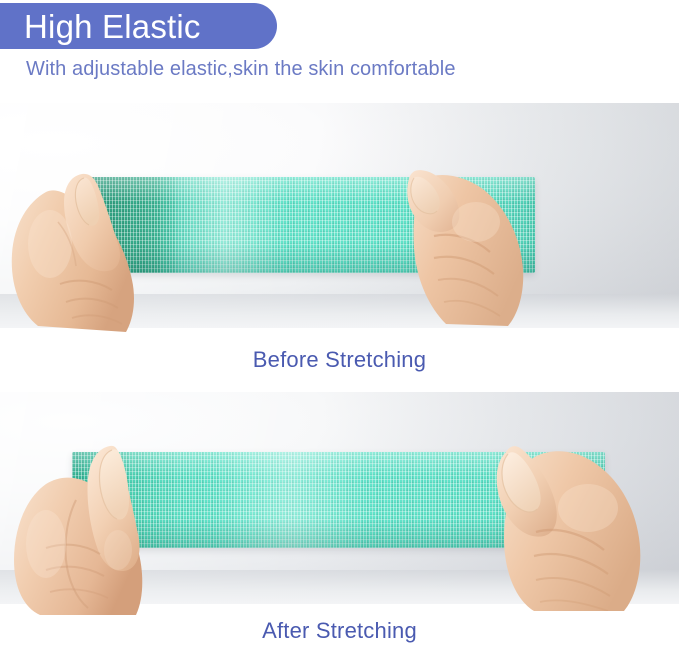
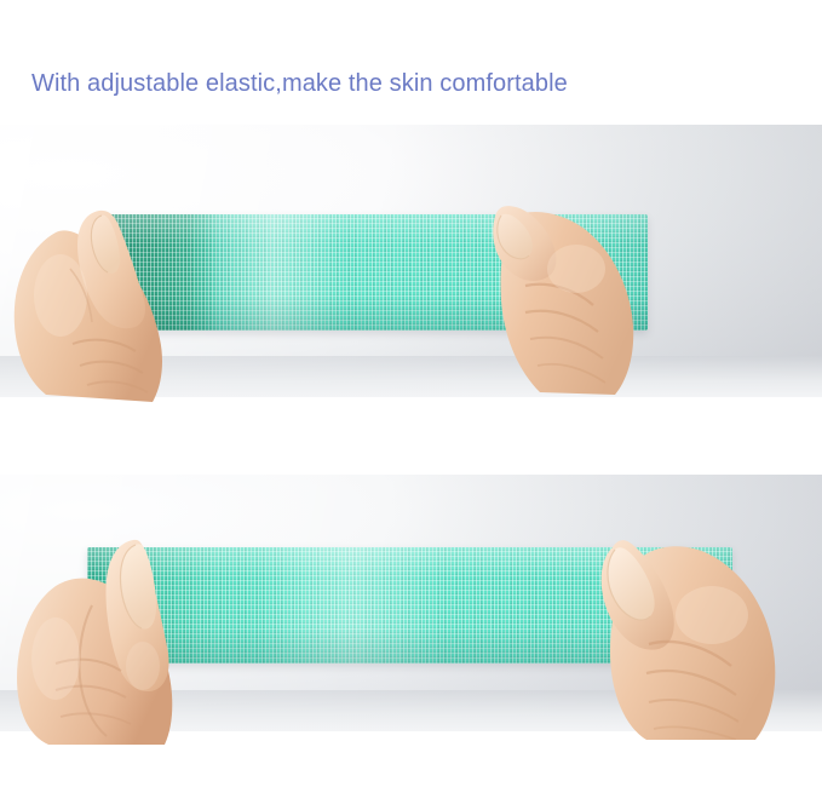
- High Elastic
- With adjustable elastic,skin the skin comfortable
+ With adjustable elastic,make the skin comfortable
- Before Stretching
- After Stretching
